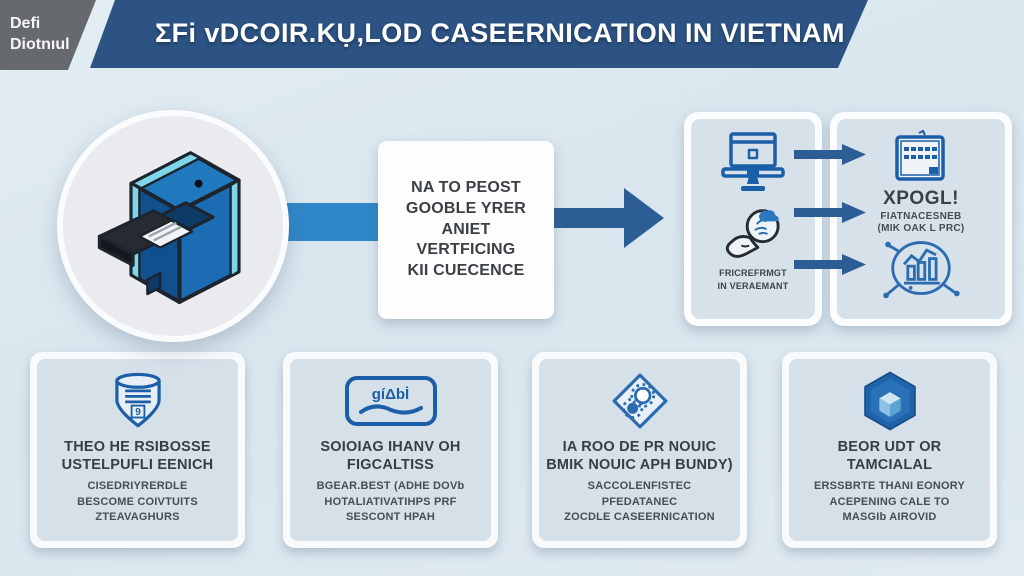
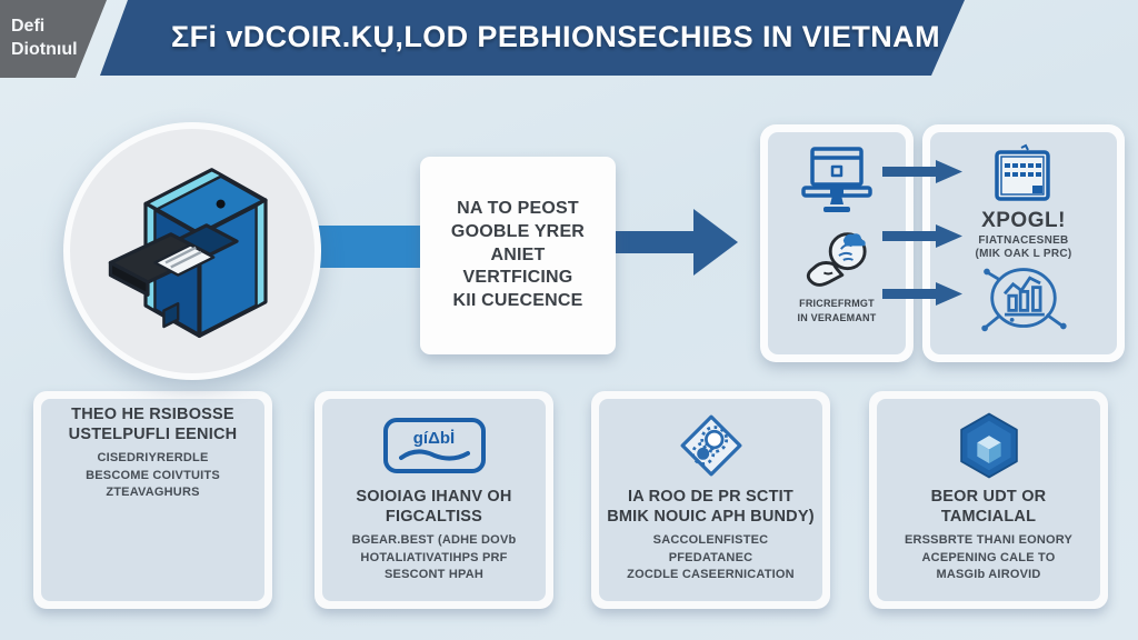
  Defi
  Diotnıul
- ƩFi vDCOIR.KỤ,LOD CASEERNICATION IN VIETNAM
+ ƩFi vDCOIR.KỤ,LOD PEBHIONSECHIBS IN VIETNAM
  NA TO PEOST
  GOOBLE YRER
  ANIET
  VERTFICING
  KII CUECENCE
  FRICREFRMGT
  IN VERAEMANT
  XPOGL!
  FIATNACESNEB
  (MIK OAK L PRC)
- 9
  THEO HE RSIBOSSE
  USTELPUFLI EENICH
  CISEDRIYRERDLE
  BESCOME COIVTUITS
  ZTEAVAGHURS
  gíΔbİ
  SOIOIAG IHANV OH
  FIGCALTISS
  BGEAR.BEST (ADHE DOVb
  HOTALIATIVATIHPS PRF
  SESCONT HPAH
- IA ROO DE PR NOUIC
+ IA ROO DE PR SCTIT
  BMIK NOUIC APH BUNDY)
  SACCOLENFISTEC
  PFEDATANEC
  ZOCDLE CASEERNICATION
  BEOR UDT OR
  TAMCIALAL
  ERSSBRTE THANI EONORY
  ACEPENING CALE TO
  MASGIb AIROVID
